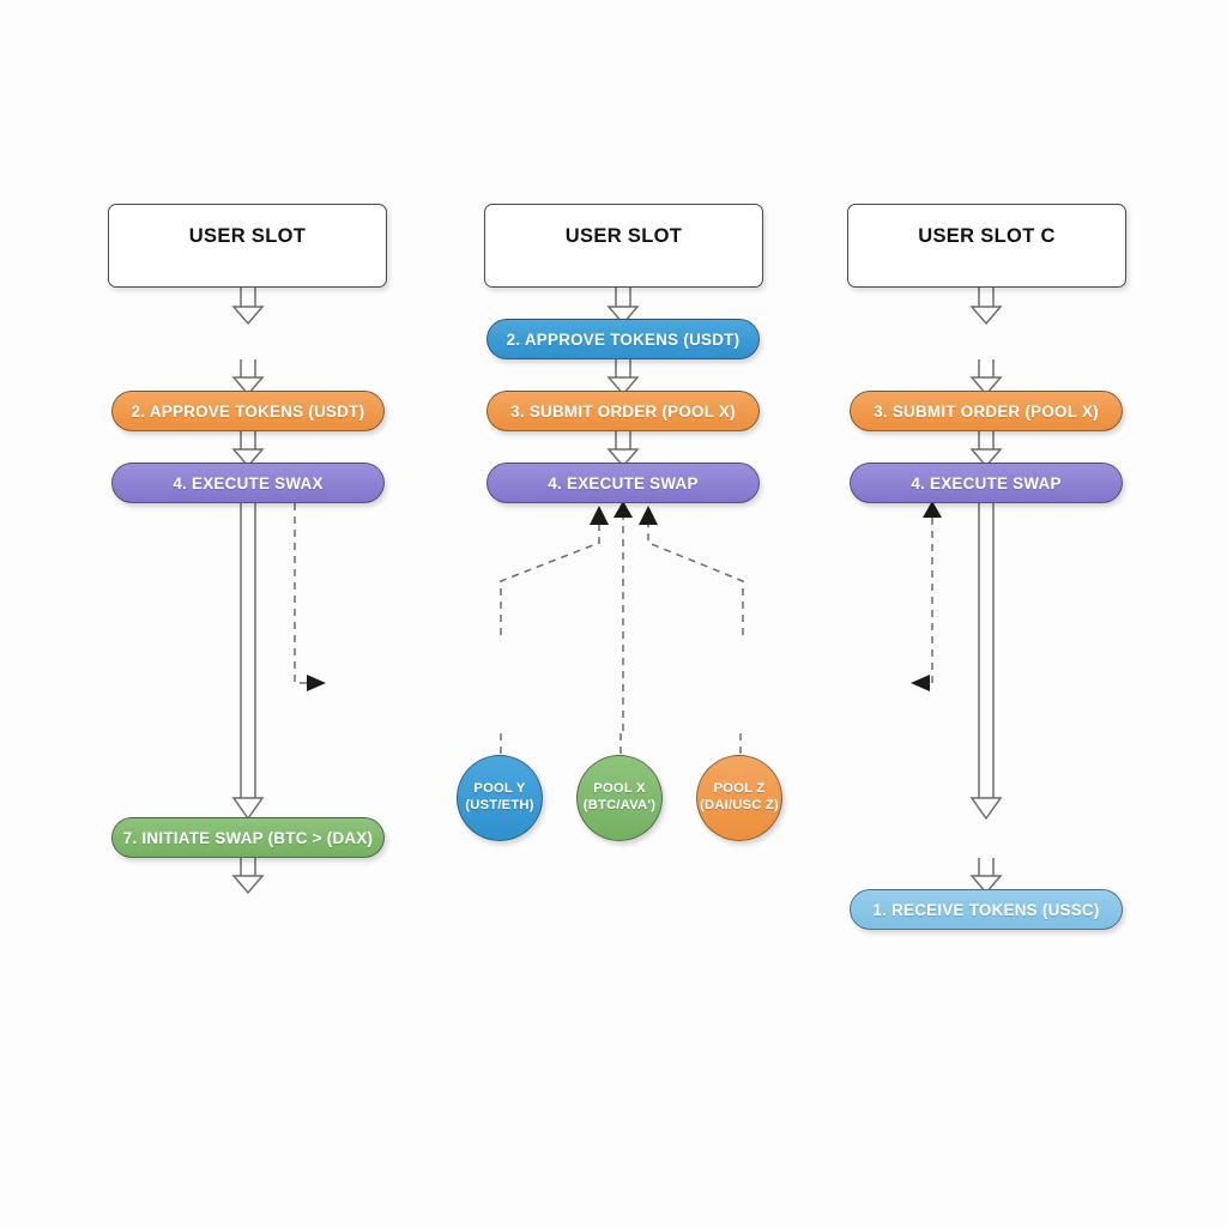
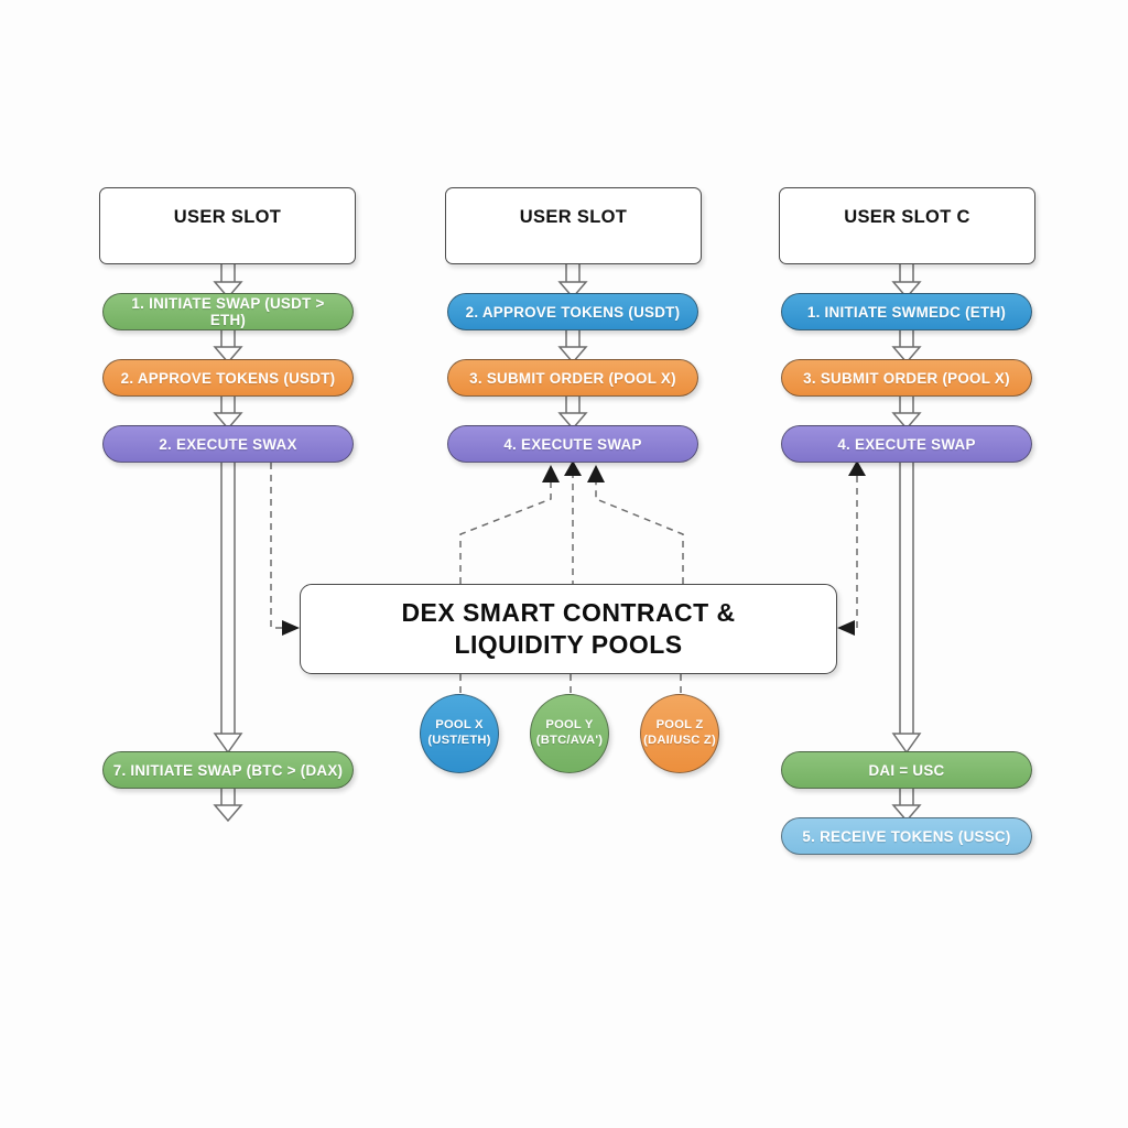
  USER SLOT
+ 1. INITIATE SWAP (USDT > ETH)
  2. APPROVE TOKENS (USDT)
- 4. EXECUTE SWAX
+ 2. EXECUTE SWAX
  7. INITIATE SWAP (BTC > (DAX)
  USER SLOT
  2. APPROVE TOKENS (USDT)
  3. SUBMIT ORDER (POOL X)
  4. EXECUTE SWAP
  USER SLOT C
+ 1. INITIATE SWMEDC (ETH)
  3. SUBMIT ORDER (POOL X)
  4. EXECUTE SWAP
+ DAI = USC
- 1. RECEIVE TOKENS (USSC)
+ 5. RECEIVE TOKENS (USSC)
+ DEX SMART CONTRACT &
+ LIQUIDITY POOLS
- POOL Y
+ POOL X
  (UST/ETH)
- POOL X
+ POOL Y
  (BTC/AVA')
  POOL Z
  (DAI/USC Z)
